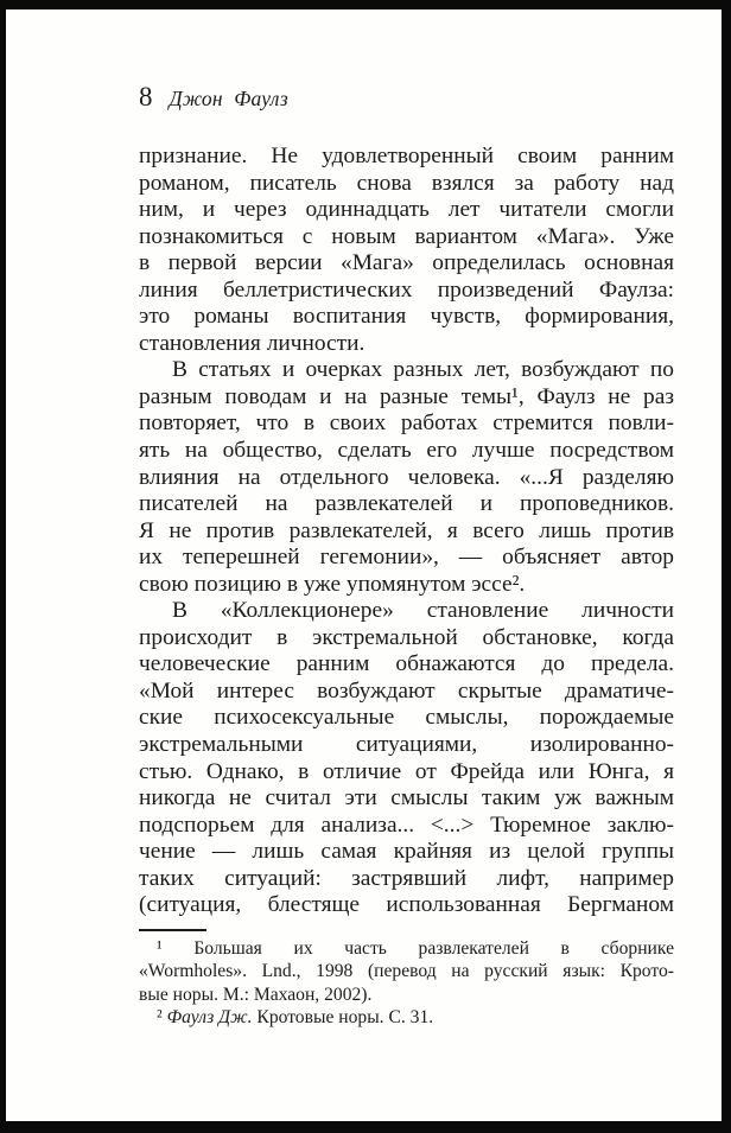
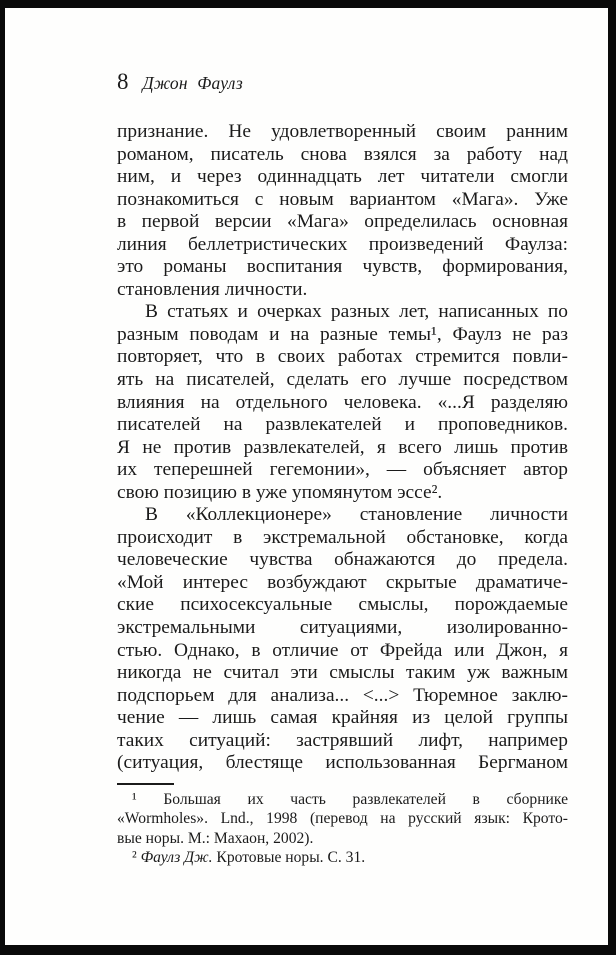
  8
  Джон Фаулз
  признание. Не удовлетворенный своим ранним
  романом, писатель снова взялся за работу над
  ним, и через одиннадцать лет читатели смогли
  познакомиться с новым вариантом «Мага». Уже
  в первой версии «Мага» определилась основная
  линия беллетристических произведений Фаулза:
  это романы воспитания чувств, формирования,
  становления личности.
- В статьях и очерках разных лет, возбуждают по
+ В статьях и очерках разных лет, написанных по
  разным поводам и на разные темы¹, Фаулз не раз
  повторяет, что в своих работах стремится повли-
- ять на общество, сделать его лучше посредством
+ ять на писателей, сделать его лучше посредством
  влияния на отдельного человека. «...Я разделяю
  писателей на развлекателей и проповедников.
  Я не против развлекателей, я всего лишь против
  их теперешней гегемонии», — объясняет автор
  свою позицию в уже упомянутом эссе².
  В «Коллекционере» становление личности
  происходит в экстремальной обстановке, когда
- человеческие ранним обнажаются до предела.
+ человеческие чувства обнажаются до предела.
  «Мой интерес возбуждают скрытые драматиче-
  ские психосексуальные смыслы, порождаемые
  экстремальными ситуациями, изолированно-
- стью. Однако, в отличие от Фрейда или Юнга, я
+ стью. Однако, в отличие от Фрейда или Джон, я
  никогда не считал эти смыслы таким уж важным
  подспорьем для анализа... <...> Тюремное заклю-
  чение — лишь самая крайняя из целой группы
  таких ситуаций: застрявший лифт, например
  (ситуация, блестяще использованная Бергманом
  ¹ Большая их часть развлекателей в сборнике
  «Wormholes». Lnd., 1998 (перевод на русский язык: Крото-
  вые норы. М.: Махаон, 2002).
  ² Фаулз Дж. Кротовые норы. С. 31.
